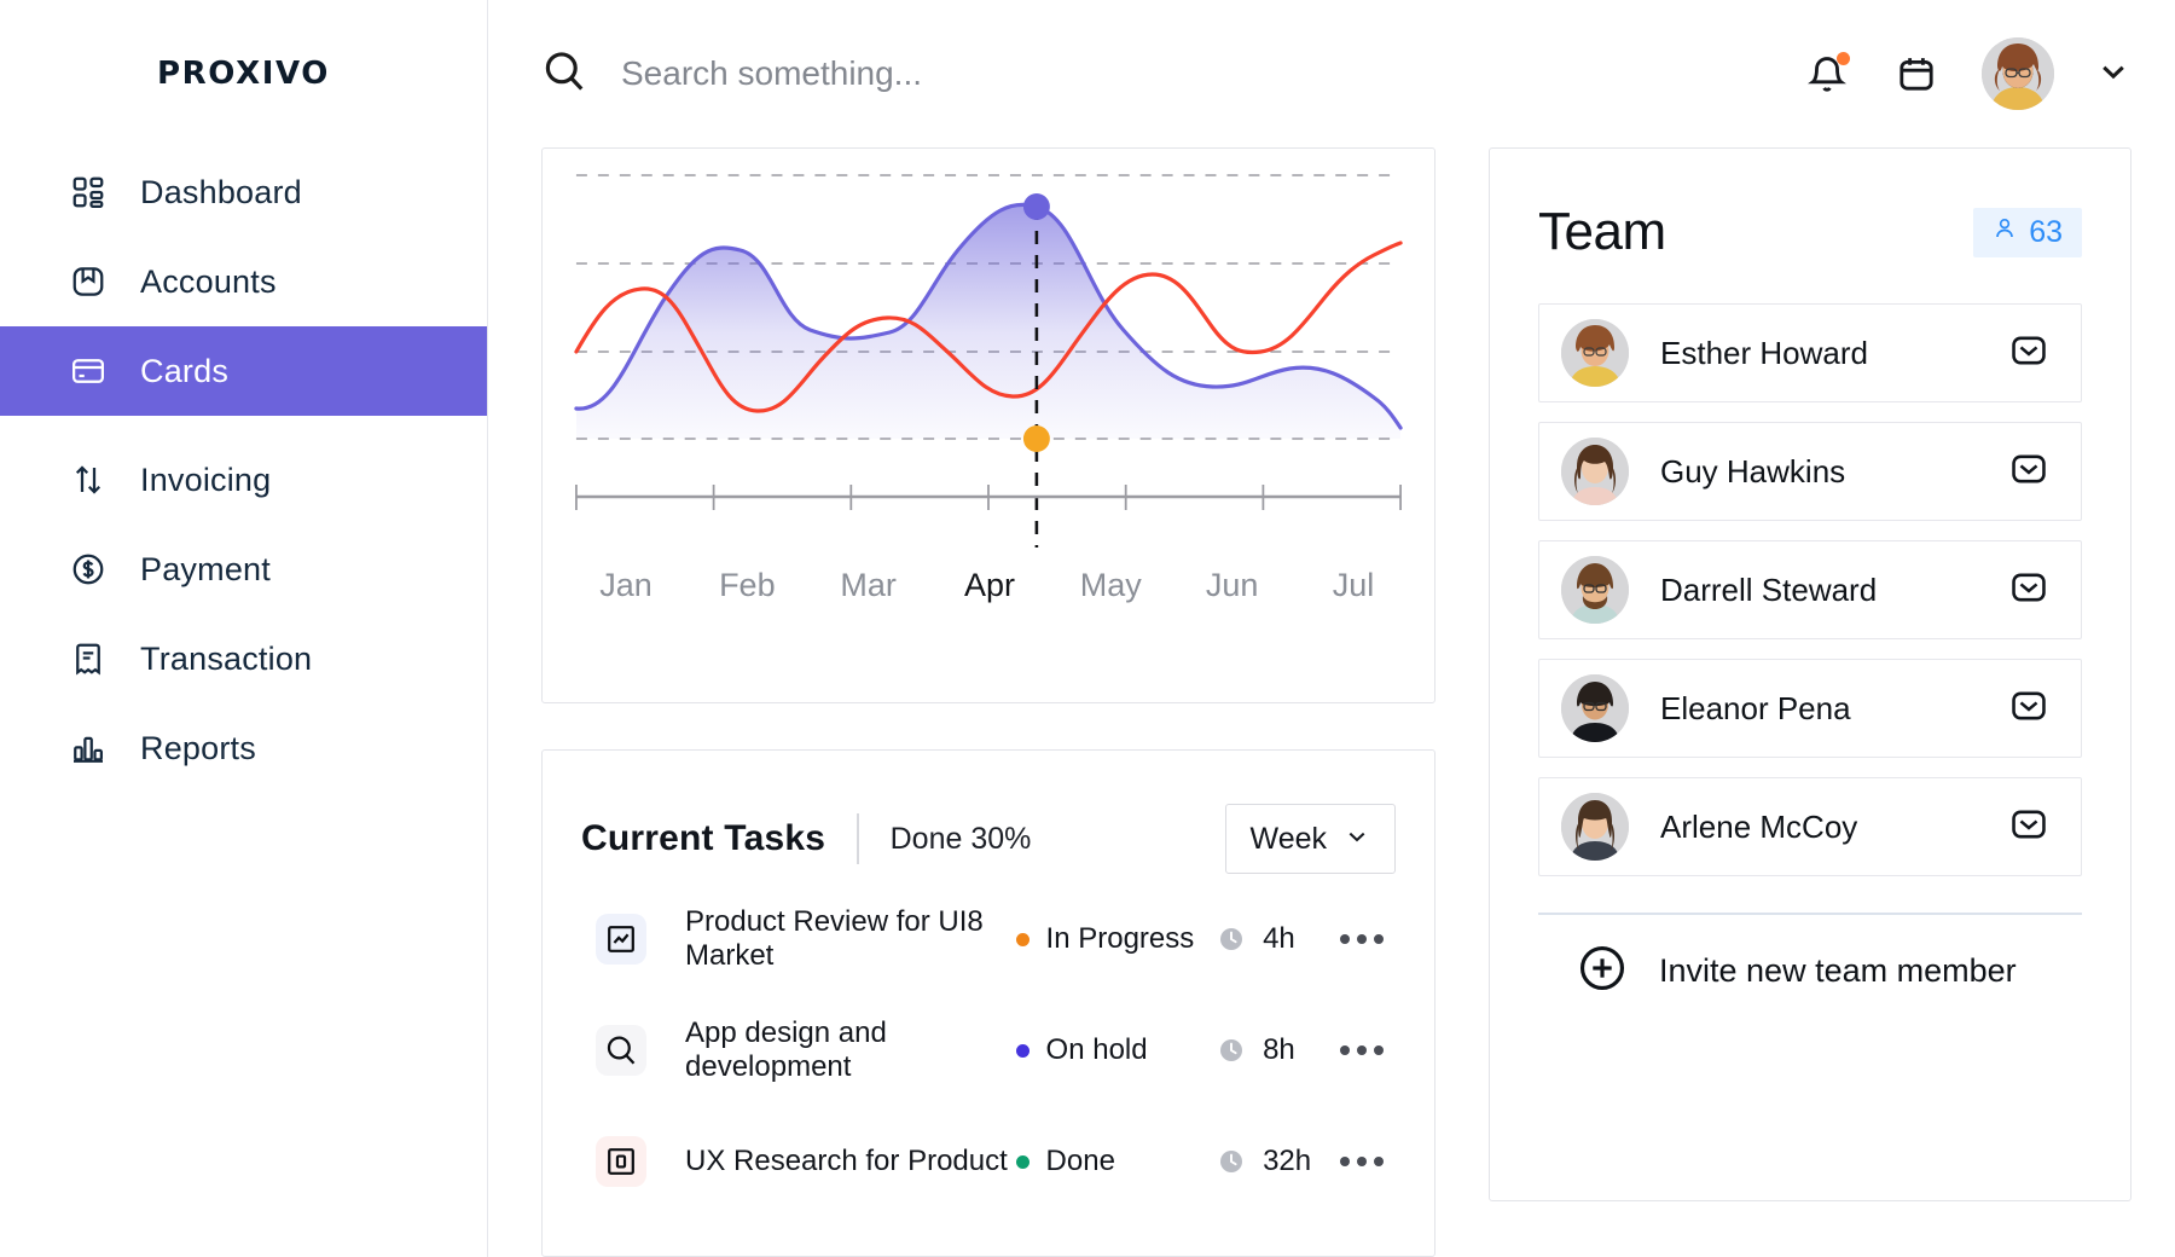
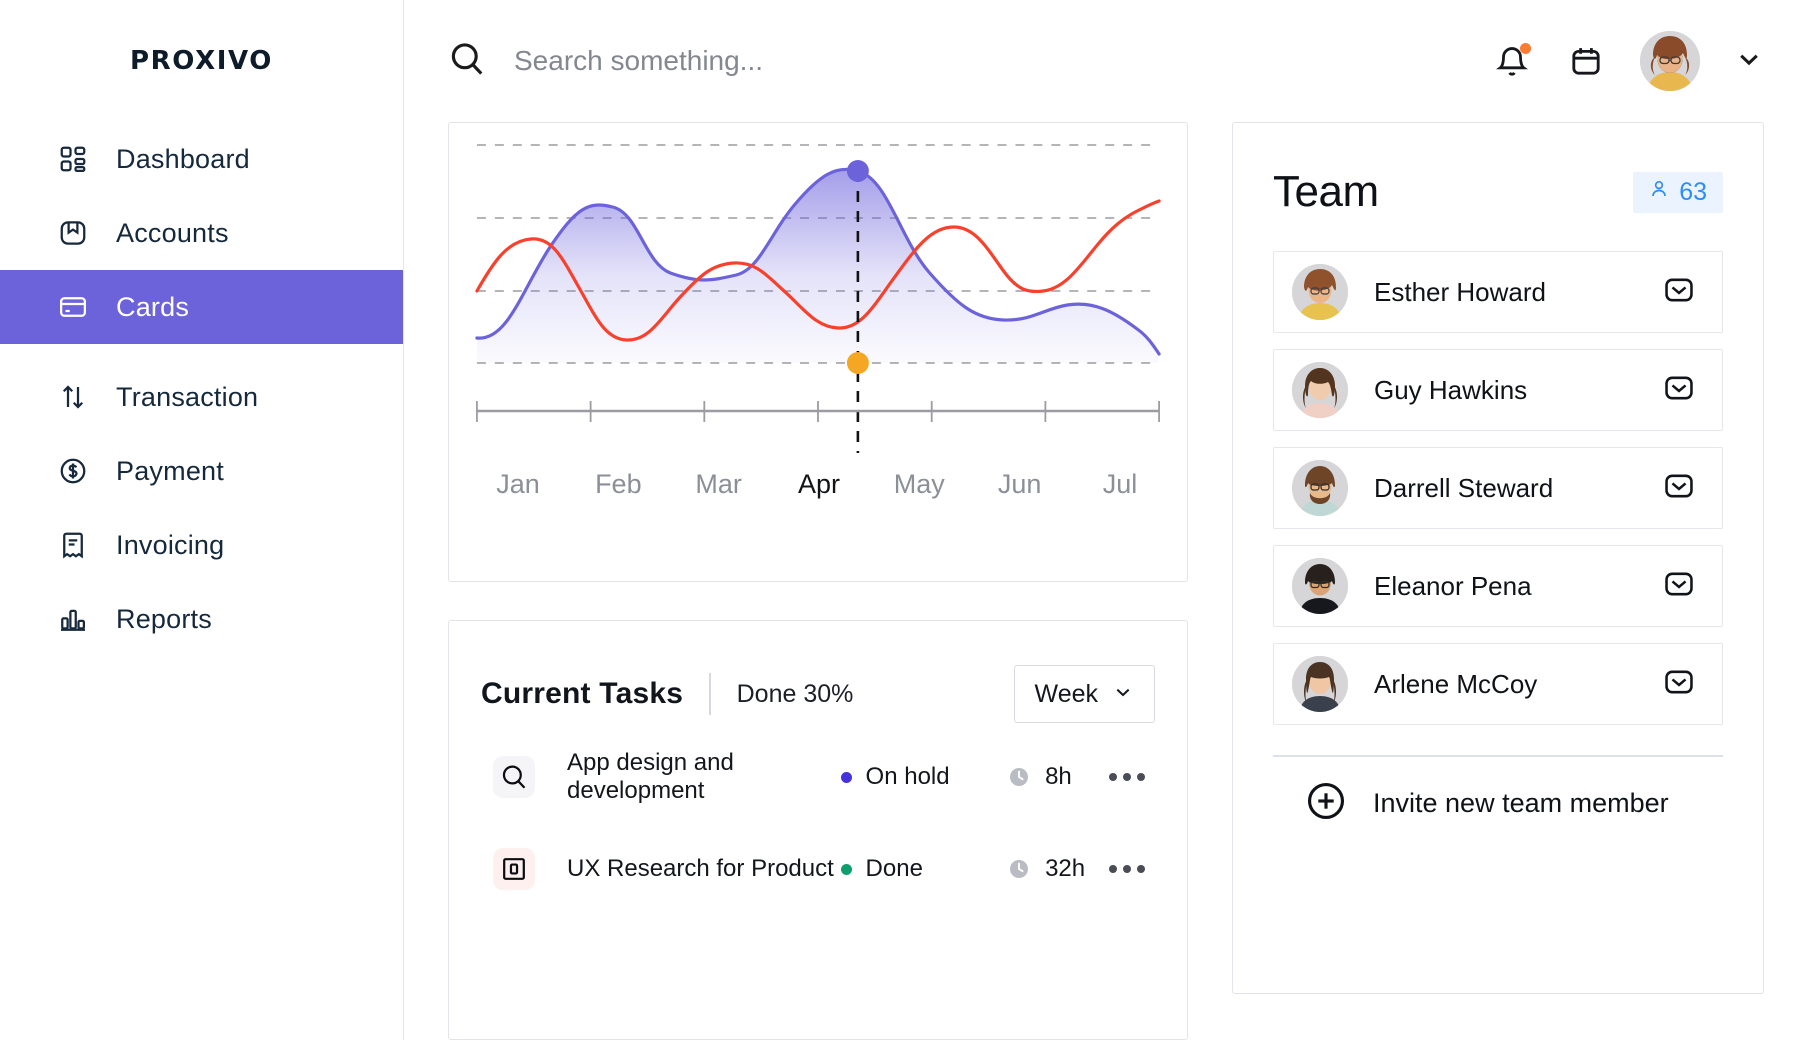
  PROXIVO
  Dashboard
  Accounts
  Cards
- Invoicing
+ Transaction
  Payment
- Transaction
+ Invoicing
  Reports
  Search something...
  Jan
  Feb
  Mar
  Apr
  May
  Jun
  Jul
  Current Tasks
  Done 30%
  Week
- Product Review for UI8 Market
- In Progress
- 4h
  App design and development
  On hold
  8h
  UX Research for Product
  Done
  32h
  Team
  63
  Esther Howard
  Guy Hawkins
  Darrell Steward
  Eleanor Pena
  Arlene McCoy
  Invite new team member
